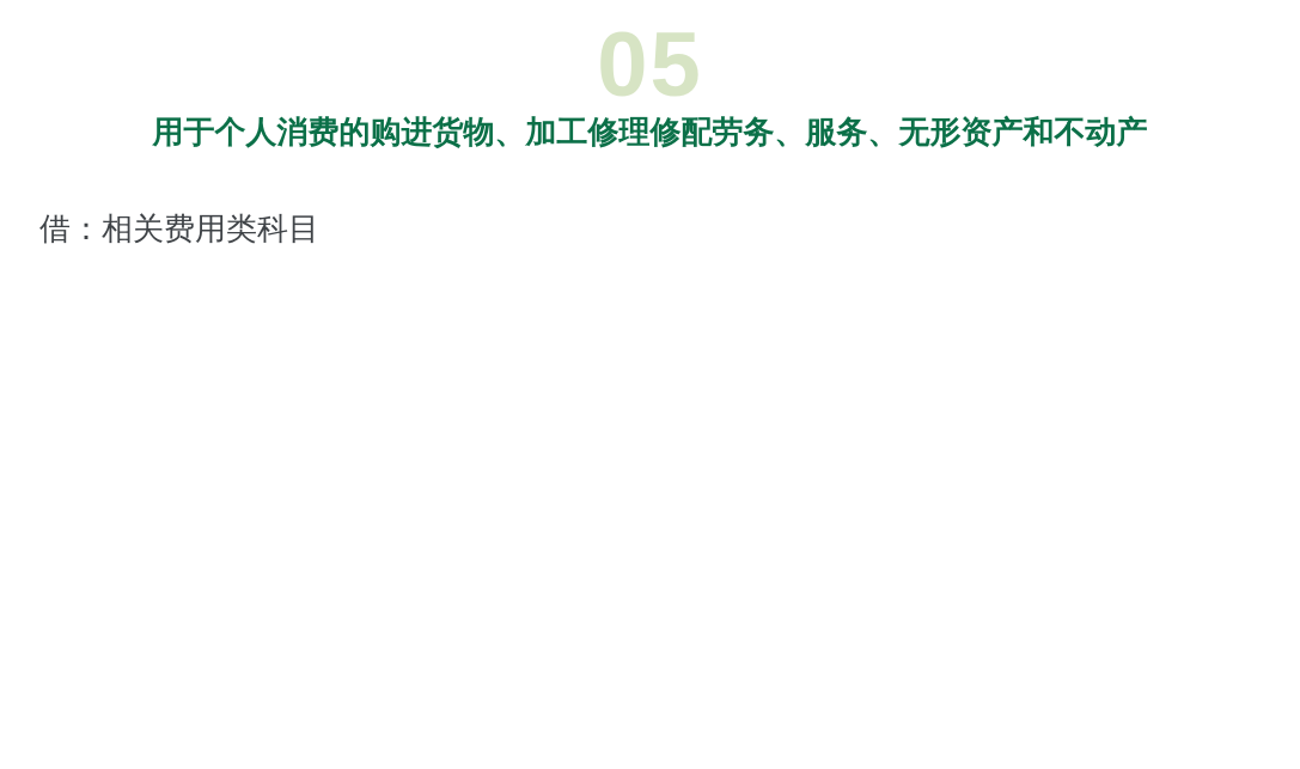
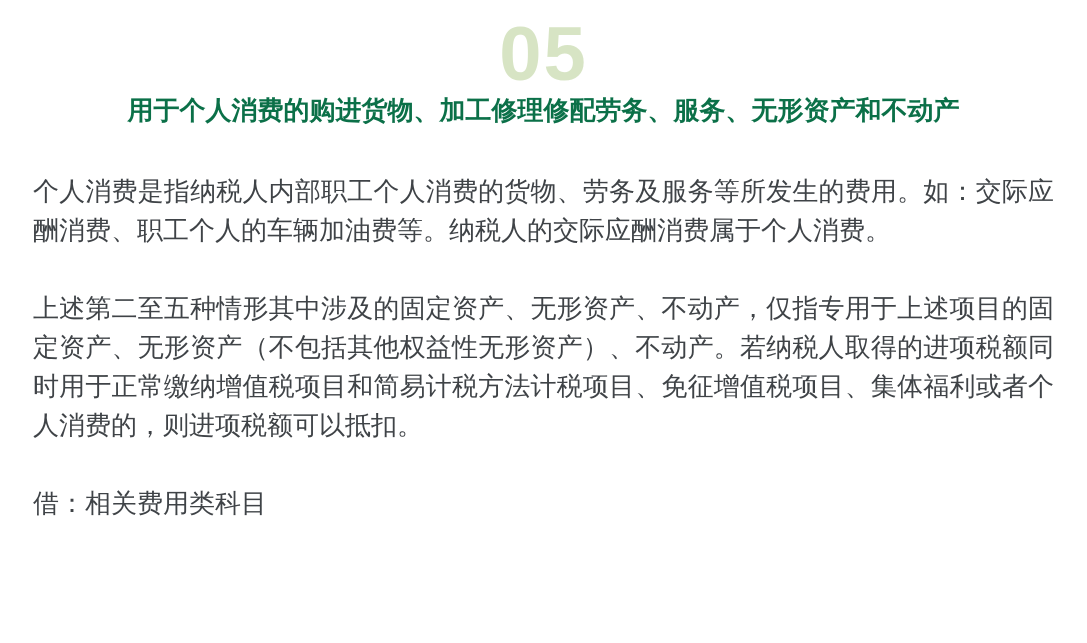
  05
  用于个人消费的购进货物、加工修理修配劳务、服务、无形资产和不动产
+ 个人消费是指纳税人内部职工个人消费的货物、劳务及服务等所发生的费用。如：交际应酬消费、职工个人的车辆加油费等。纳税人的交际应酬消费属于个人消费。
+ 上述第二至五种情形其中涉及的固定资产、无形资产、不动产，仅指专用于上述项目的固定资产、无形资产（不包括其他权益性无形资产）、不动产。若纳税人取得的进项税额同时用于正常缴纳增值税项目和简易计税方法计税项目、免征增值税项目、集体福利或者个人消费的，则进项税额可以抵扣。
  借：相关费用类科目
